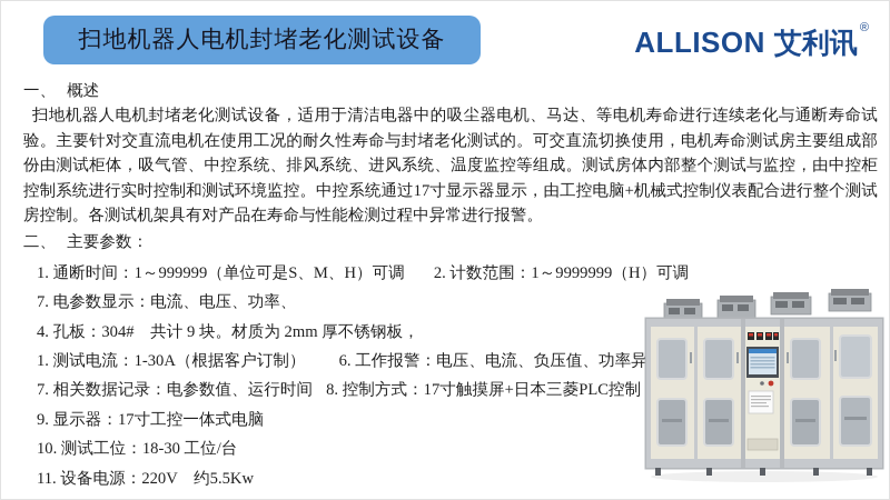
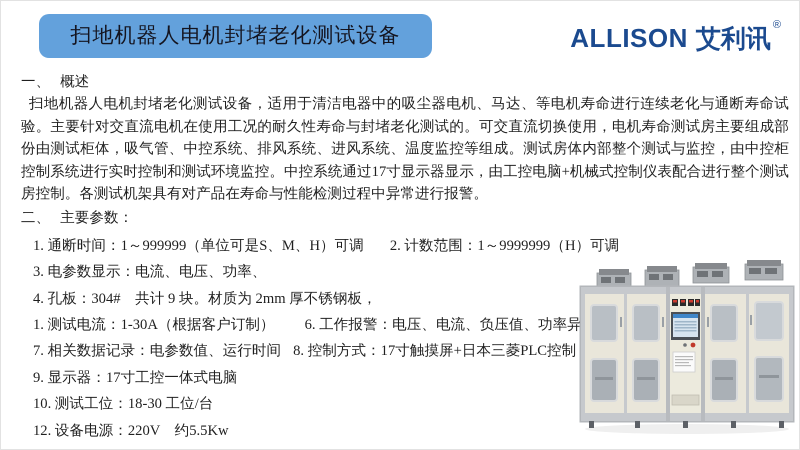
  扫地机器人电机封堵老化测试设备
  ALLISON
  艾利讯
  ®
  一、 概述
  扫地机器人电机封堵老化测试设备，适用于清洁电器中的吸尘器电机、马达、等电机寿命进行连续老化与通断寿命试验。主要针对交直流电机在使用工况的耐久性寿命与封堵老化测试的。可交直流切换使用，电机寿命测试房主要组成部份由测试柜体，吸气管、中控系统、排风系统、进风系统、温度监控等组成。测试房体内部整个测试与监控，由中控柜控制系统进行实时控制和测试环境监控。中控系统通过17寸显示器显示，由工控电脑+机械式控制仪表配合进行整个测试房控制。各测试机架具有对产品在寿命与性能检测过程中异常进行报警。
  二、 主要参数：
  1. 通断时间：1～999999（单位可是S、M、H）可调 2. 计数范围：1～9999999（H）可调
- 7. 电参数显示：电流、电压、功率、
+ 3. 电参数显示：电流、电压、功率、
  4. 孔板：304# 共计 9 块。材质为 2mm 厚不锈钢板，
  1. 测试电流：1-30A（根据客户订制） 6. 工作报警：电压、电流、负压值、功率异
  7. 相关数据记录：电参数值、运行时间 8. 控制方式：17寸触摸屏+日本三菱PLC控制
  9. 显示器：17寸工控一体式电脑
  10. 测试工位：18-30 工位/台
- 11. 设备电源：220V 约5.5Kw
+ 12. 设备电源：220V 约5.5Kw
